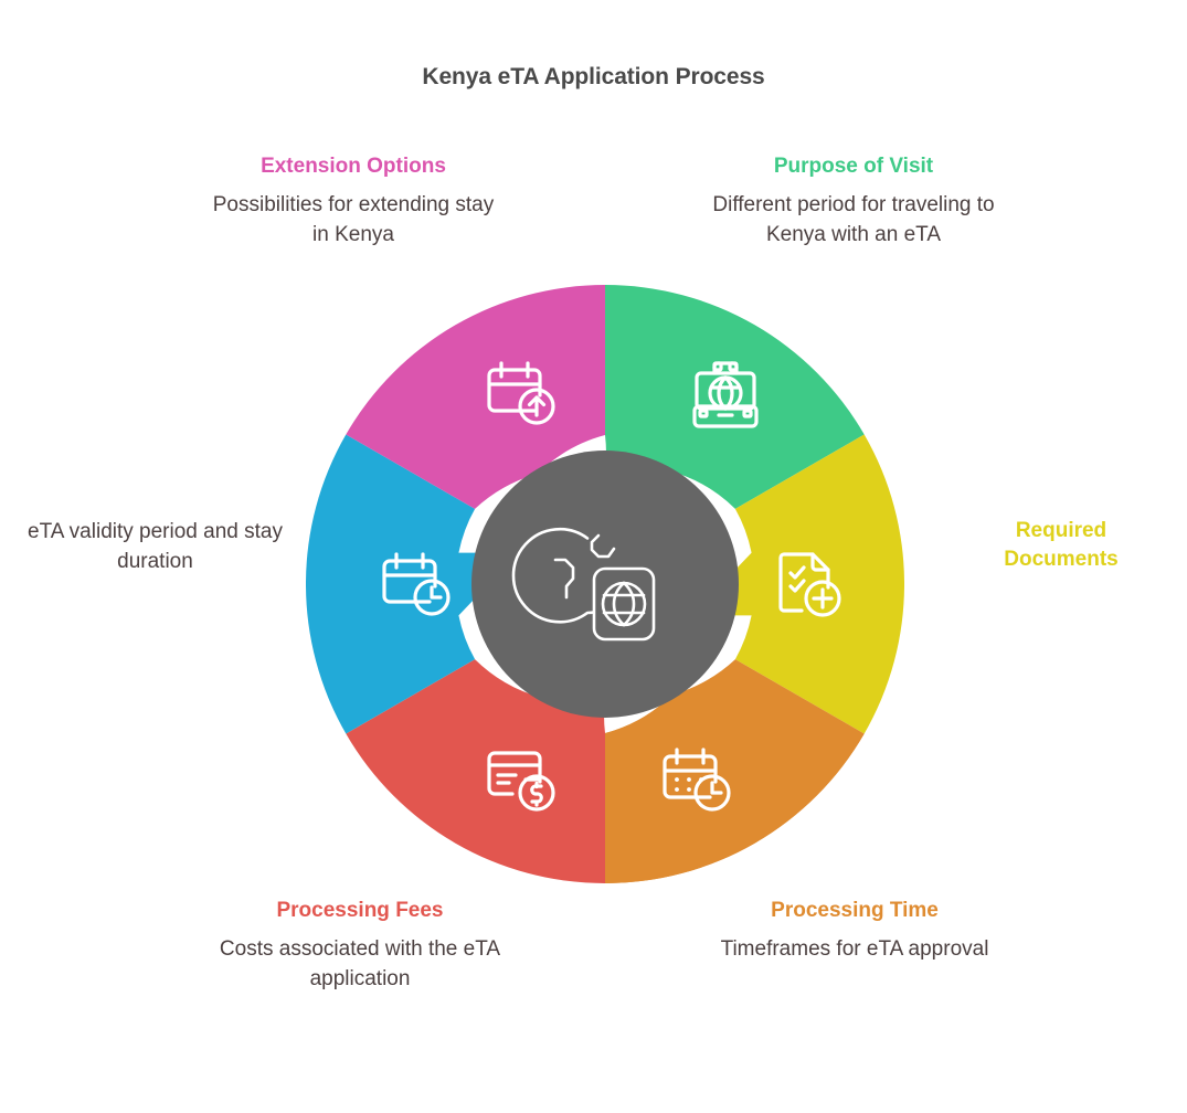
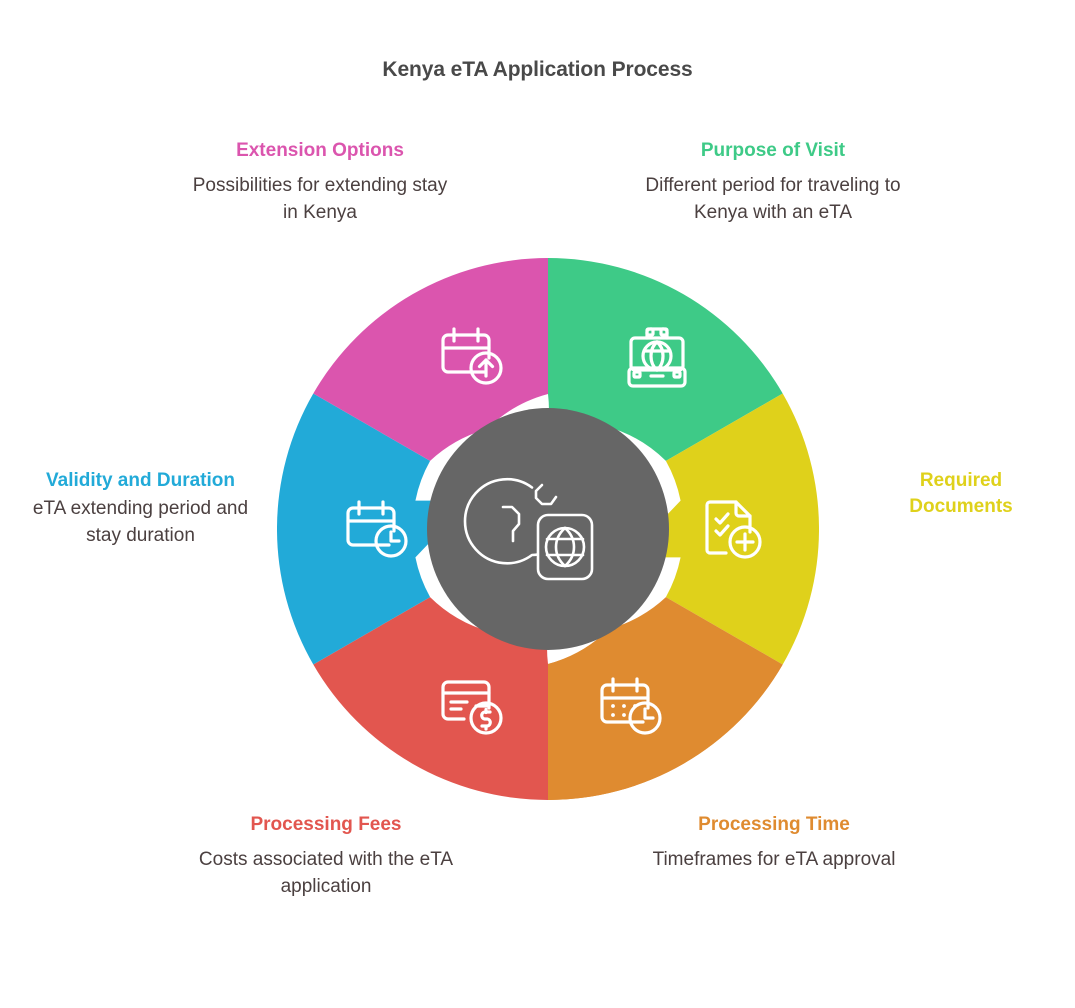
  Kenya eTA Application Process
  Extension Options
  Possibilities for extending stay in Kenya
  Purpose of Visit
  Different period for traveling to Kenya with an eTA
+ Validity and Duration
- eTA validity period and stay duration
+ eTA extending period and stay duration
  Required Documents
  Processing Fees
  Costs associated with the eTA application
  Processing Time
  Timeframes for eTA approval
